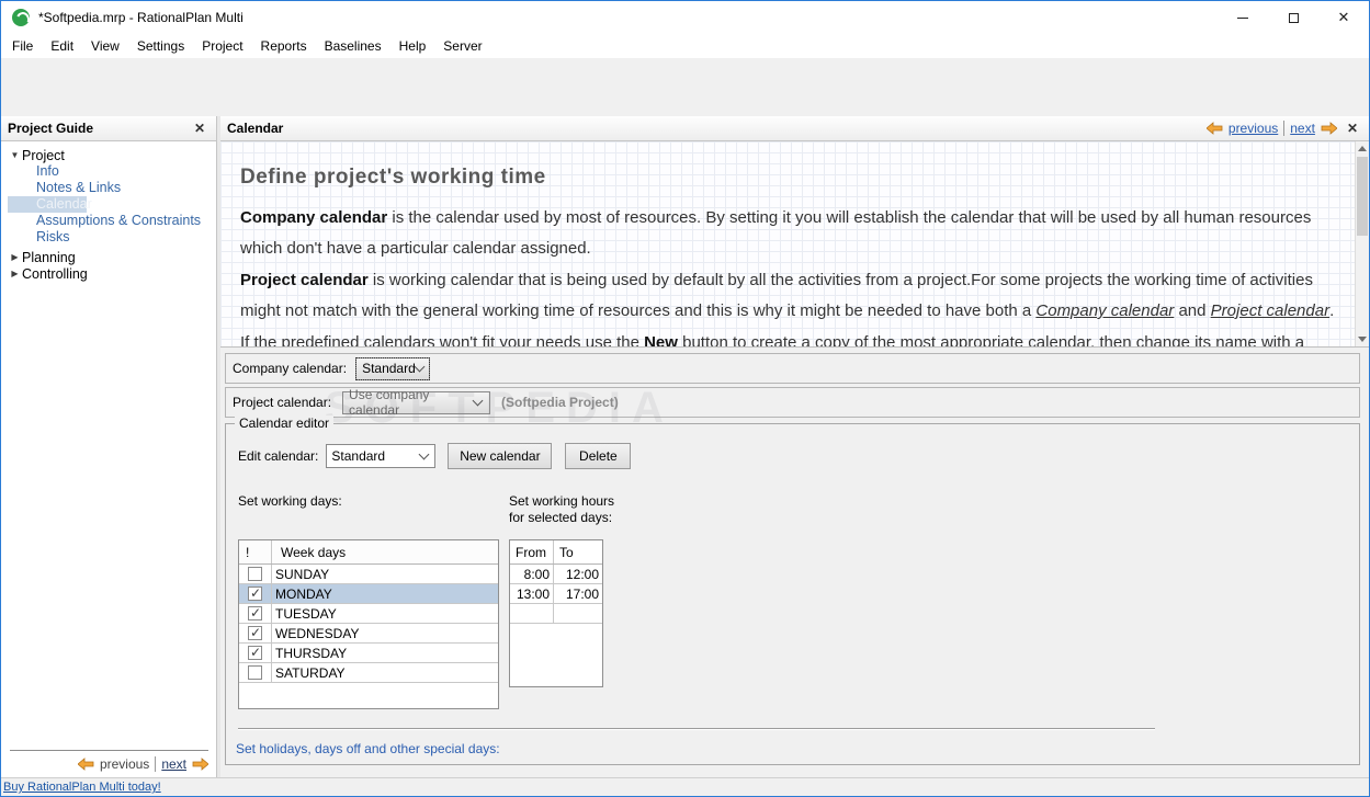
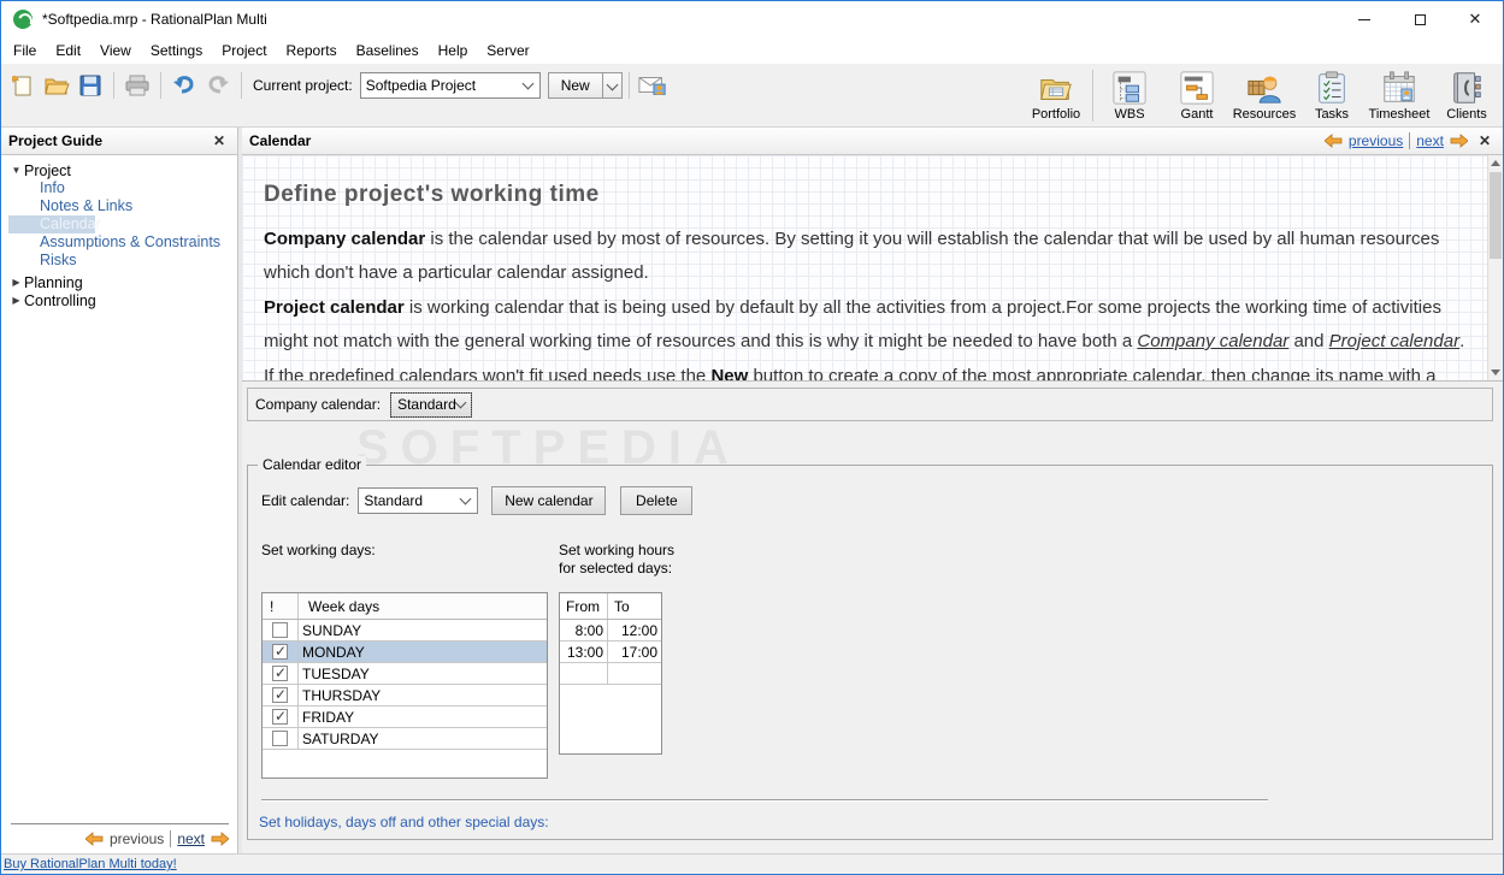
  *Softpedia.mrp - RationalPlan Multi
  ✕
  File
  Edit
  View
  Settings
  Project
  Reports
  Baselines
  Help
  Server
+ Current project:
+ Softpedia Project
+ New
+ Portfolio
+ WBS
+ Gantt
+ Resources
+ Tasks
+ Timesheet
+ Clients
  Project Guide
  ✕
  ▼
  Project
  Info
  Notes & Links
  Calendar
  Assumptions & Constraints
  Risks
  ▶
  Planning
  ▶
  Controlling
  previous
  next
  Calendar
  previous
  next
  ✕
  Define project's working time
  Company calendar is the calendar used by most of resources. By setting it you will establish the calendar that will be used by all human resources which don't have a particular calendar assigned.
  Project calendar is working calendar that is being used by default by all the activities from a project.For some projects the working time of activities might not match with the general working time of resources and this is why it might be needed to have both a Company calendar and Project calendar.
- If the predefined calendars won't fit your needs use the New button to create a copy of the most appropriate calendar, then change its name with a
+ If the predefined calendars won't fit used needs use the New button to create a copy of the most appropriate calendar, then change its name with a
  Company calendar:
  Standard
- Project calendar:
- Use company calendar
- (Softpedia Project)
  SOFTPEDIA
  Calendar editor
  Edit calendar:
  Standard
  New calendar
  Delete
  Set working days:
  Set working hours
  for selected days:
  !
  Week days
  SUNDAY
  MONDAY
  TUESDAY
- WEDNESDAY
  THURSDAY
+ FRIDAY
  SATURDAY
  From
  To
  8:00
  12:00
  13:00
  17:00
  Set holidays, days off and other special days:
  Buy RationalPlan Multi today!
